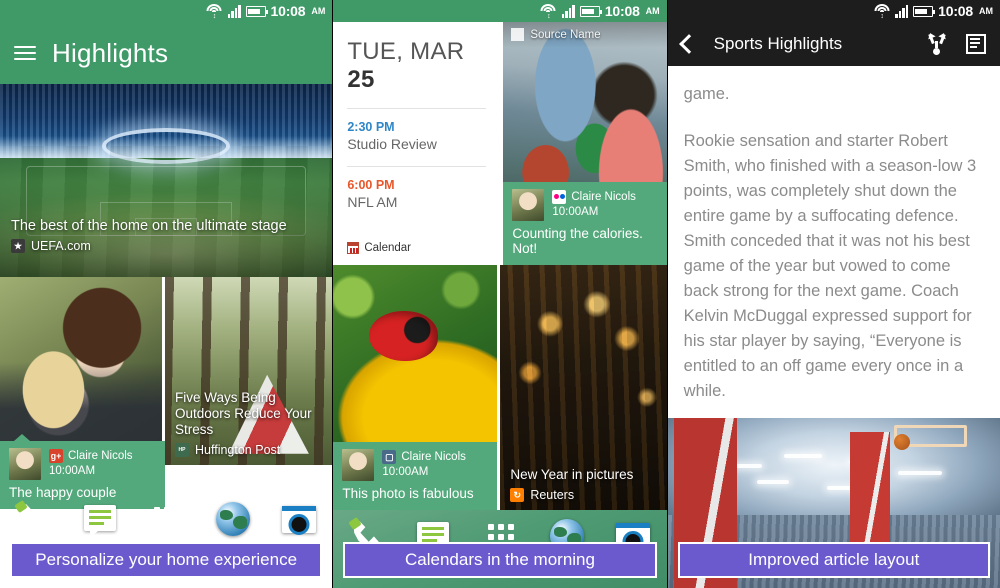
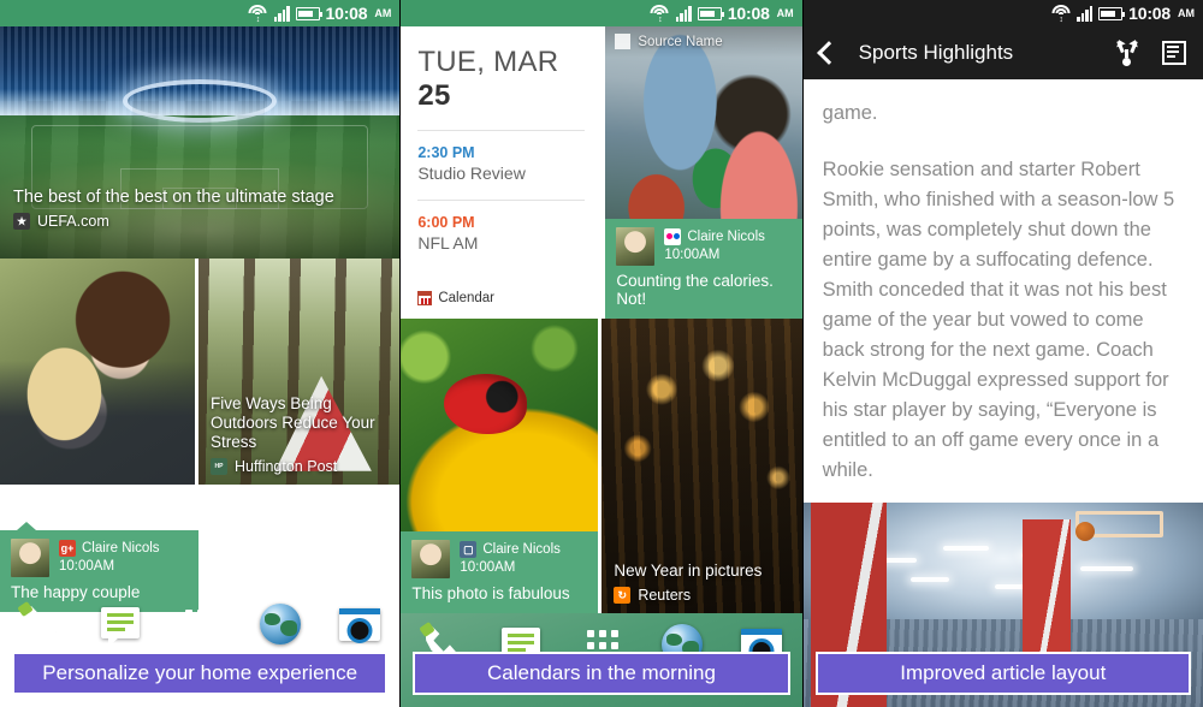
  10:08
  AM
- Highlights
- The best of the home on the ultimate stage
+ The best of the best on the ultimate stage
  ★
  UEFA.com
  Five Ways Being Outdoors Reduce Your Stress
  Huffington Post
  g+
  Claire Nicols
  10:00AM
  The happy couple
  Personalize your home experience
  10:08
  AM
  TUE, MAR 25
  2:30 PM
  Studio Review
  6:00 PM
  NFL AM
  Calendar
  Source Name
  Claire Nicols
  10:00AM
  Counting the calories. Not!
  ▢
  Claire Nicols
  10:00AM
  This photo is fabulous
  New Year in pictures
  ↻
  Reuters
  Calendars in the morning
  10:08
  AM
  Sports Highlights
  game.
- Rookie sensation and starter Robert Smith, who finished with a season-low 3 points, was completely shut down the entire game by a suffocating defence. Smith conceded that it was not his best game of the year but vowed to come back strong for the next game. Coach Kelvin McDuggal expressed support for his star player by saying, “Everyone is entitled to an off game every once in a while.
+ Rookie sensation and starter Robert Smith, who finished with a season-low 5 points, was completely shut down the entire game by a suffocating defence. Smith conceded that it was not his best game of the year but vowed to come back strong for the next game. Coach Kelvin McDuggal expressed support for his star player by saying, “Everyone is entitled to an off game every once in a while.
  Improved article layout
